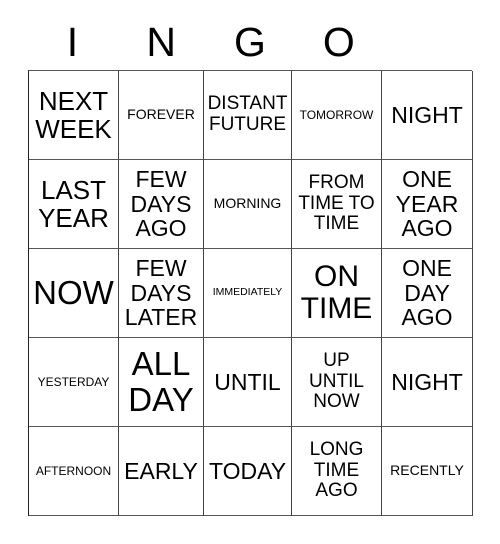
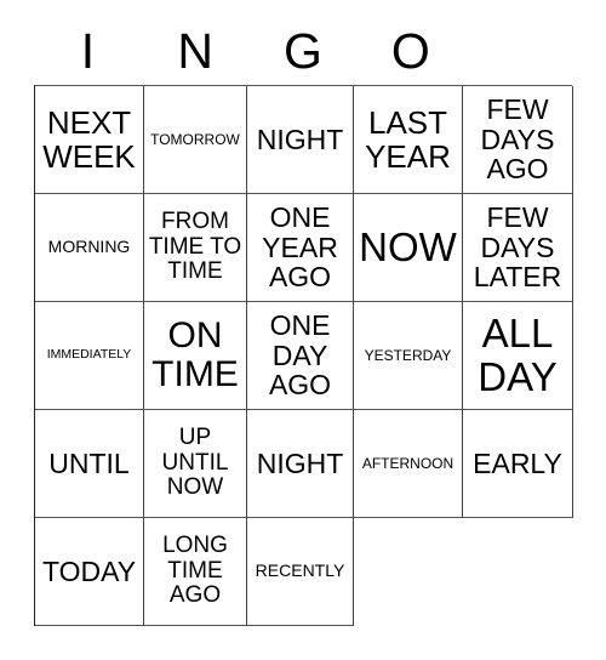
  I
  N
  G
  O
  NEXT
  WEEK
- FOREVER
- DISTANT
- FUTURE
  TOMORROW
  NIGHT
  LAST
  YEAR
  FEW
  DAYS
  AGO
  MORNING
  FROM
  TIME TO
  TIME
  ONE
  YEAR
  AGO
  NOW
  FEW
  DAYS
  LATER
  IMMEDIATELY
  ON
  TIME
  ONE
  DAY
  AGO
  YESTERDAY
  ALL
  DAY
  UNTIL
  UP
  UNTIL
  NOW
  NIGHT
  AFTERNOON
  EARLY
  TODAY
  LONG
  TIME
  AGO
  RECENTLY
